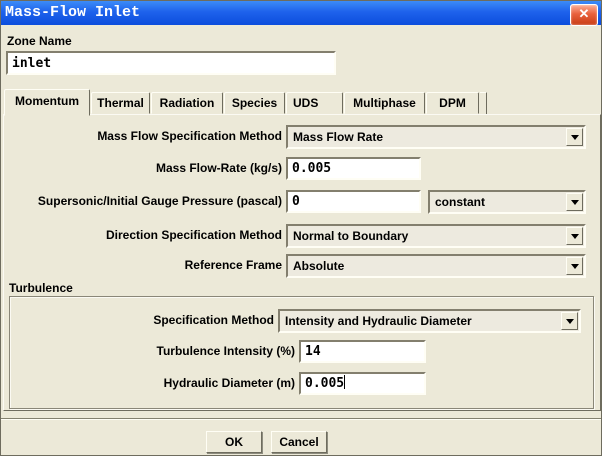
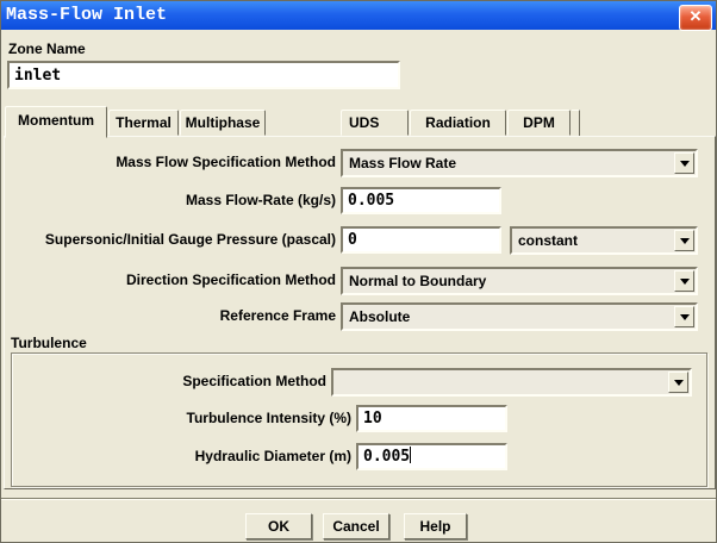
  Mass-Flow Inlet
  ✕
  Zone Name
  inlet
  Momentum
  Thermal
- Radiation
+ Multiphase
- Species
  UDS
- Multiphase
+ Radiation
  DPM
  Mass Flow Specification Method
  Mass Flow Rate
  Mass Flow-Rate (kg/s)
  0.005
  Supersonic/Initial Gauge Pressure (pascal)
  0
  constant
  Direction Specification Method
  Normal to Boundary
  Reference Frame
  Absolute
  Turbulence
  Specification Method
- Intensity and Hydraulic Diameter
  Turbulence Intensity (%)
- 14
+ 10
  Hydraulic Diameter (m)
  0.005
  OK
  Cancel
+ Help
